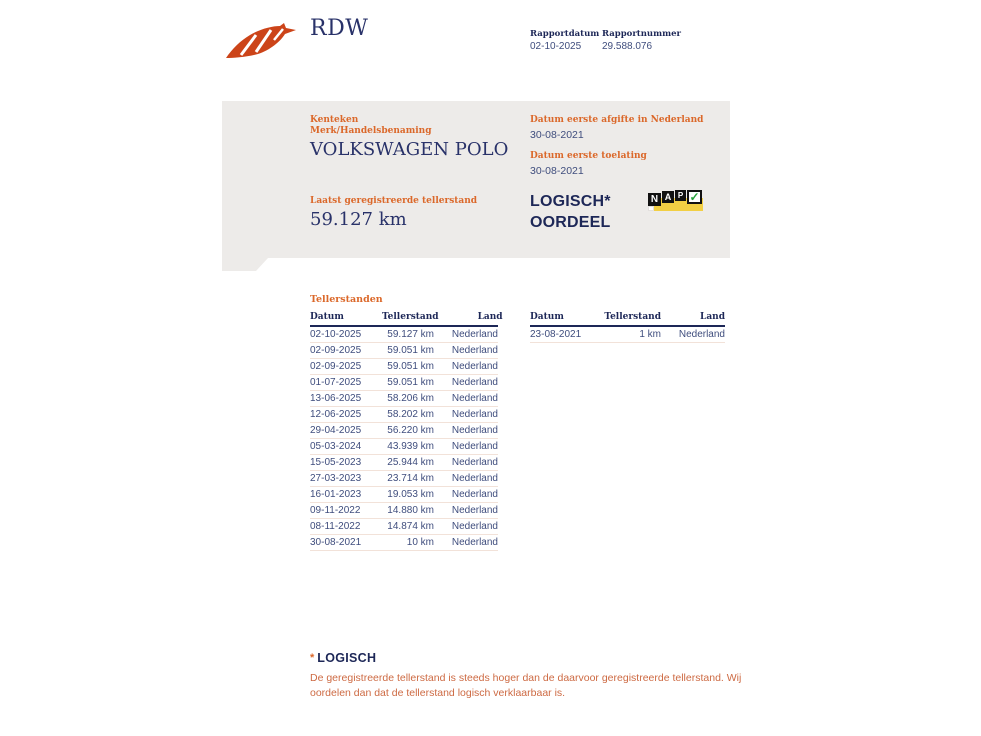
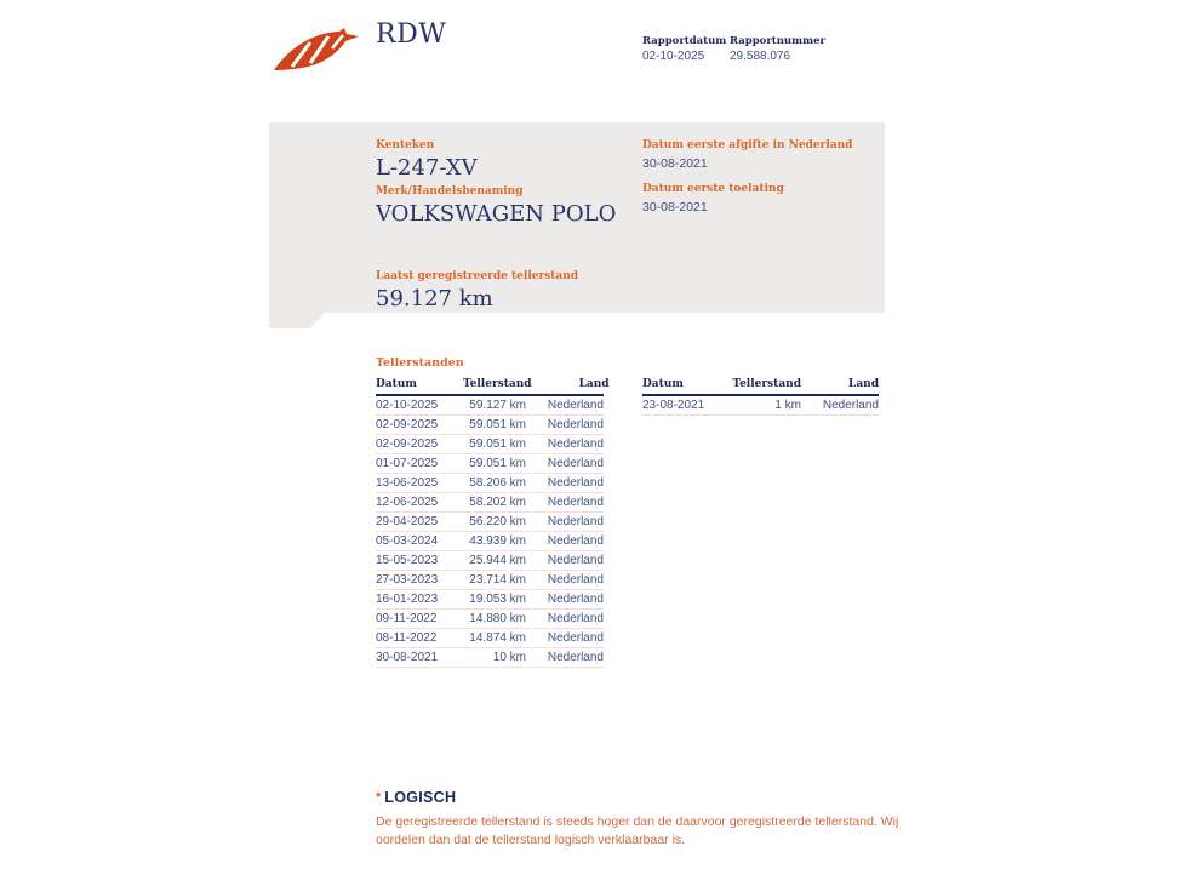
  RDW
  Rapportdatum
  Rapportnummer
  02-10-2025
  29.588.076
  Kenteken
+ L-247-XV
  Merk/Handelsbenaming
  VOLKSWAGEN POLO
  Laatst geregistreerde tellerstand
  59.127 km
  Datum eerste afgifte in Nederland
  30-08-2021
  Datum eerste toelating
  30-08-2021
- LOGISCH*
- OORDEEL
- N
- A
- P
- ✓
  Tellerstanden
  Datum
  Tellerstand
  Land
  02-10-2025
  59.127 km
  Nederland
  02-09-2025
  59.051 km
  Nederland
  02-09-2025
  59.051 km
  Nederland
  01-07-2025
  59.051 km
  Nederland
  13-06-2025
  58.206 km
  Nederland
  12-06-2025
  58.202 km
  Nederland
  29-04-2025
  56.220 km
  Nederland
  05-03-2024
  43.939 km
  Nederland
  15-05-2023
  25.944 km
  Nederland
  27-03-2023
  23.714 km
  Nederland
  16-01-2023
  19.053 km
  Nederland
  09-11-2022
  14.880 km
  Nederland
  08-11-2022
  14.874 km
  Nederland
  30-08-2021
  10 km
  Nederland
  Datum
  Tellerstand
  Land
  23-08-2021
  1 km
  Nederland
  *
  LOGISCH
  De geregistreerde tellerstand is steeds hoger dan de daarvoor geregistreerde tellerstand. Wij oordelen dan dat de tellerstand logisch verklaarbaar is.
